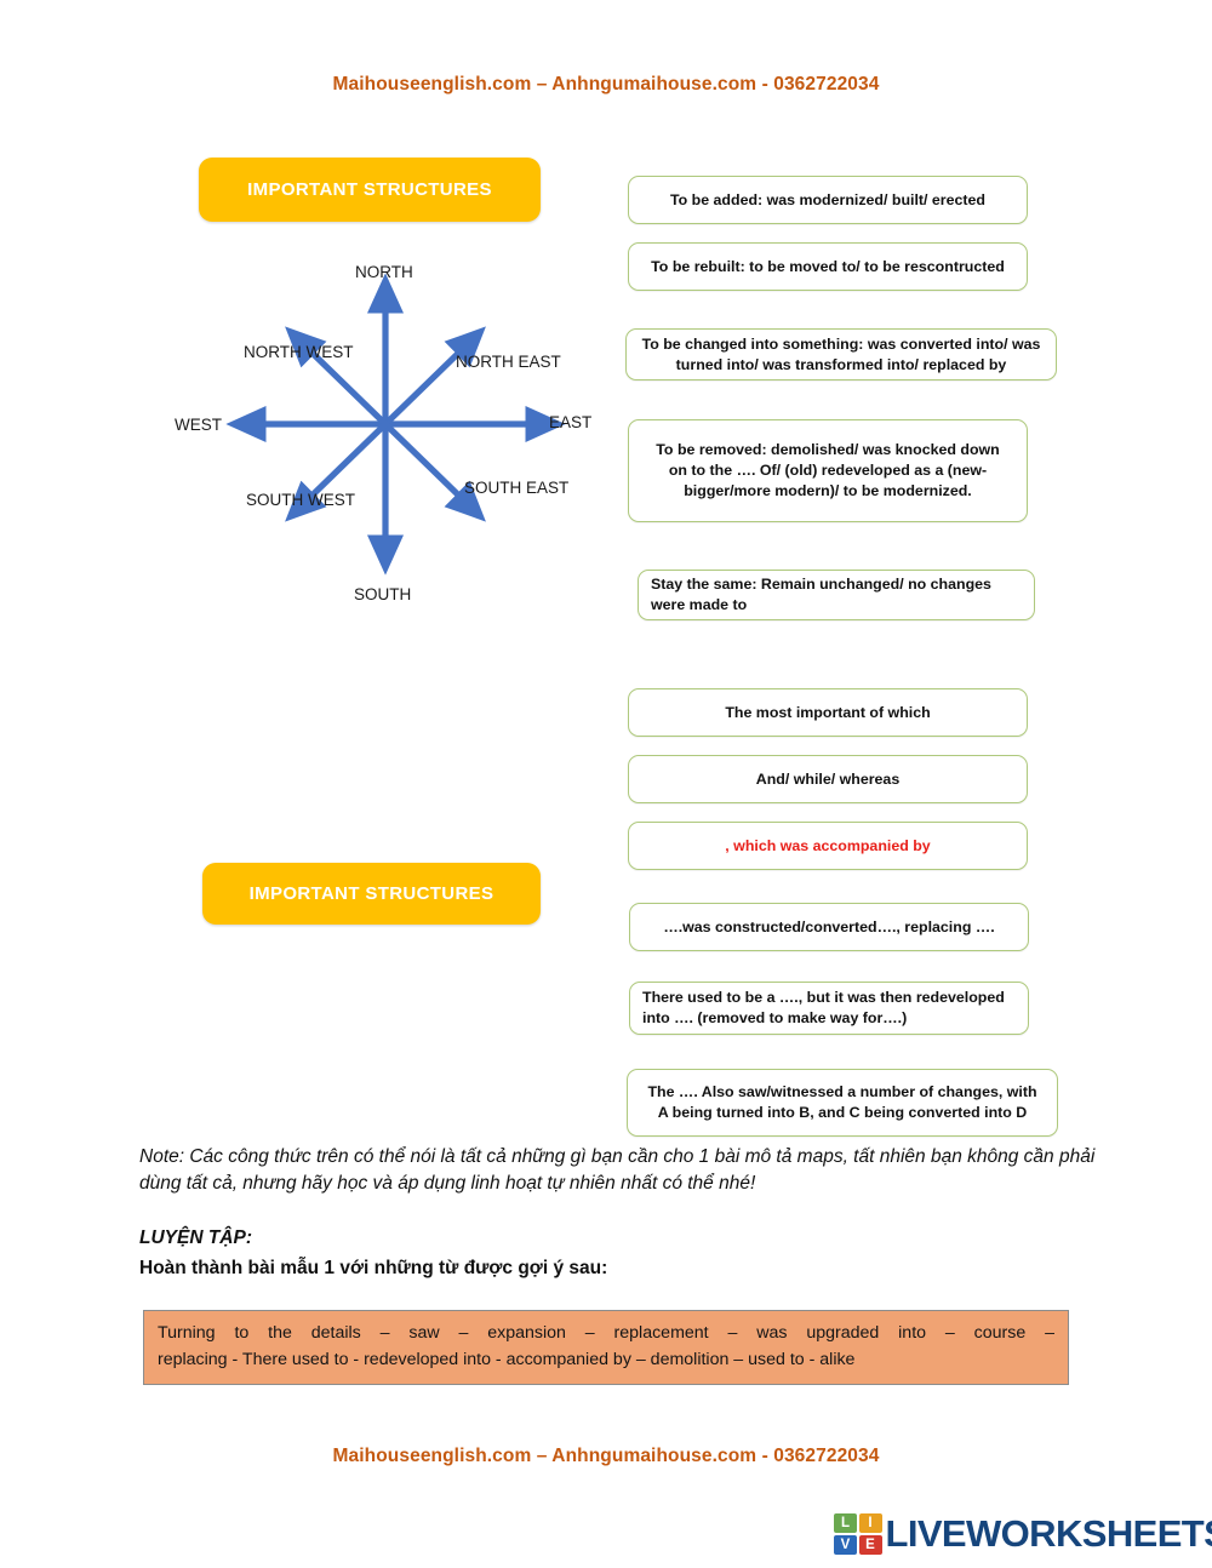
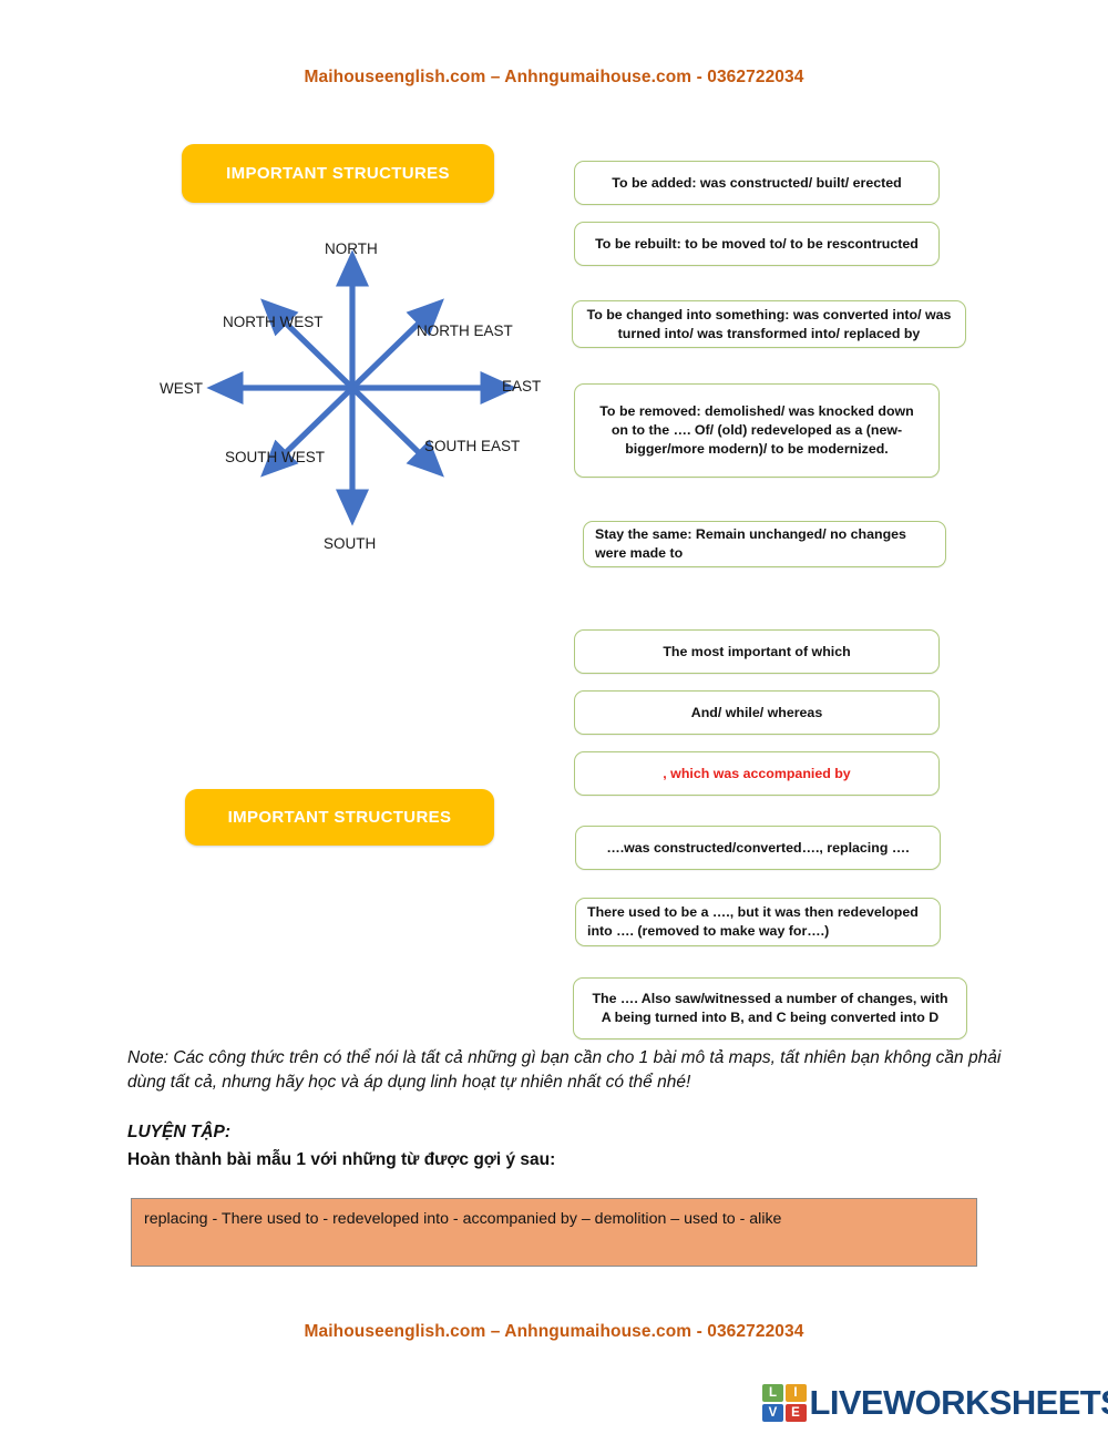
  Maihouseenglish.com – Anhngumaihouse.com - 0362722034
  IMPORTANT STRUCTURES
  IMPORTANT STRUCTURES
  NORTH
  NORTH EAST
  EAST
  SOUTH EAST
  SOUTH
  SOUTH WEST
  WEST
  NORTH WEST
- To be added: was modernized/ built/ erected
+ To be added: was constructed/ built/ erected
  To be rebuilt: to be moved to/ to be rescontructed
  To be changed into something: was converted into/ was
  turned into/ was transformed into/ replaced by
  To be removed: demolished/ was knocked down
  on to the …. Of/ (old) redeveloped as a (new-
  bigger/more modern)/ to be modernized.
  Stay the same: Remain unchanged/ no changes
  were made to
  The most important of which
  And/ while/ whereas
  , which was accompanied by
  ….was constructed/converted…., replacing ….
  There used to be a …., but it was then redeveloped
  into …. (removed to make way for….)
  The …. Also saw/witnessed a number of changes, with
  A being turned into B, and C being converted into D
  Note: Các công thức trên có thể nói là tất cả những gì bạn cần cho 1 bài mô tả maps, tất nhiên bạn không cần phải dùng tất cả, nhưng hãy học và áp dụng linh hoạt tự nhiên nhất có thể nhé!
  LUYỆN TẬP:
  Hoàn thành bài mẫu 1 với những từ được gợi ý sau:
- Turning to the details – saw – expansion – replacement – was upgraded into – course –
  replacing - There used to - redeveloped into - accompanied by – demolition – used to - alike
  Maihouseenglish.com – Anhngumaihouse.com - 0362722034
  L
  I
  V
  E
  LIVEWORKSHEET
